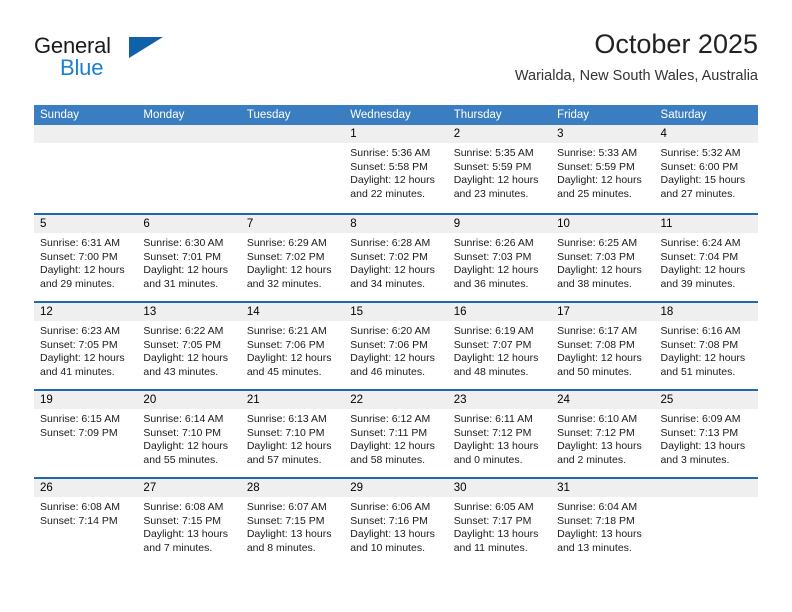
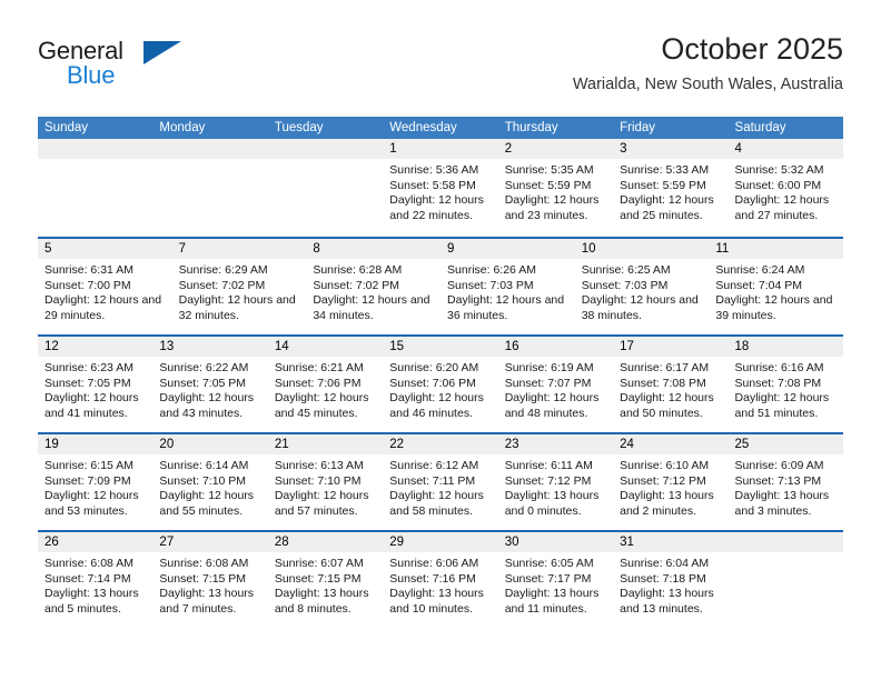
  General
  Blue
  October 2025
  Warialda, New South Wales, Australia
  Sunday
  Monday
  Tuesday
  Wednesday
  Thursday
  Friday
  Saturday
  1
  Sunrise: 5:36 AM
  Sunset: 5:58 PM
  Daylight: 12 hours and 22 minutes.
  2
  Sunrise: 5:35 AM
  Sunset: 5:59 PM
  Daylight: 12 hours and 23 minutes.
  3
  Sunrise: 5:33 AM
  Sunset: 5:59 PM
  Daylight: 12 hours and 25 minutes.
  4
  Sunrise: 5:32 AM
  Sunset: 6:00 PM
- Daylight: 15 hours and 27 minutes.
+ Daylight: 12 hours and 27 minutes.
  5
  Sunrise: 6:31 AM
  Sunset: 7:00 PM
  Daylight: 12 hours and 29 minutes.
- 6
- Sunrise: 6:30 AM
- Sunset: 7:01 PM
- Daylight: 12 hours and 31 minutes.
  7
  Sunrise: 6:29 AM
  Sunset: 7:02 PM
  Daylight: 12 hours and 32 minutes.
  8
  Sunrise: 6:28 AM
  Sunset: 7:02 PM
  Daylight: 12 hours and 34 minutes.
  9
  Sunrise: 6:26 AM
  Sunset: 7:03 PM
  Daylight: 12 hours and 36 minutes.
  10
  Sunrise: 6:25 AM
  Sunset: 7:03 PM
  Daylight: 12 hours and 38 minutes.
  11
  Sunrise: 6:24 AM
  Sunset: 7:04 PM
  Daylight: 12 hours and 39 minutes.
  12
  Sunrise: 6:23 AM
  Sunset: 7:05 PM
  Daylight: 12 hours and 41 minutes.
  13
  Sunrise: 6:22 AM
  Sunset: 7:05 PM
  Daylight: 12 hours and 43 minutes.
  14
  Sunrise: 6:21 AM
  Sunset: 7:06 PM
  Daylight: 12 hours and 45 minutes.
  15
  Sunrise: 6:20 AM
  Sunset: 7:06 PM
  Daylight: 12 hours and 46 minutes.
  16
  Sunrise: 6:19 AM
  Sunset: 7:07 PM
  Daylight: 12 hours and 48 minutes.
  17
  Sunrise: 6:17 AM
  Sunset: 7:08 PM
  Daylight: 12 hours and 50 minutes.
  18
  Sunrise: 6:16 AM
  Sunset: 7:08 PM
  Daylight: 12 hours and 51 minutes.
  19
  Sunrise: 6:15 AM
  Sunset: 7:09 PM
+ Daylight: 12 hours and 53 minutes.
  20
  Sunrise: 6:14 AM
  Sunset: 7:10 PM
  Daylight: 12 hours and 55 minutes.
  21
  Sunrise: 6:13 AM
  Sunset: 7:10 PM
  Daylight: 12 hours and 57 minutes.
  22
  Sunrise: 6:12 AM
  Sunset: 7:11 PM
  Daylight: 12 hours and 58 minutes.
  23
  Sunrise: 6:11 AM
  Sunset: 7:12 PM
  Daylight: 13 hours and 0 minutes.
  24
  Sunrise: 6:10 AM
  Sunset: 7:12 PM
  Daylight: 13 hours and 2 minutes.
  25
  Sunrise: 6:09 AM
  Sunset: 7:13 PM
  Daylight: 13 hours and 3 minutes.
  26
  Sunrise: 6:08 AM
  Sunset: 7:14 PM
+ Daylight: 13 hours and 5 minutes.
  27
  Sunrise: 6:08 AM
  Sunset: 7:15 PM
  Daylight: 13 hours and 7 minutes.
  28
  Sunrise: 6:07 AM
  Sunset: 7:15 PM
  Daylight: 13 hours and 8 minutes.
  29
  Sunrise: 6:06 AM
  Sunset: 7:16 PM
  Daylight: 13 hours and 10 minutes.
  30
  Sunrise: 6:05 AM
  Sunset: 7:17 PM
  Daylight: 13 hours and 11 minutes.
  31
  Sunrise: 6:04 AM
  Sunset: 7:18 PM
  Daylight: 13 hours and 13 minutes.
